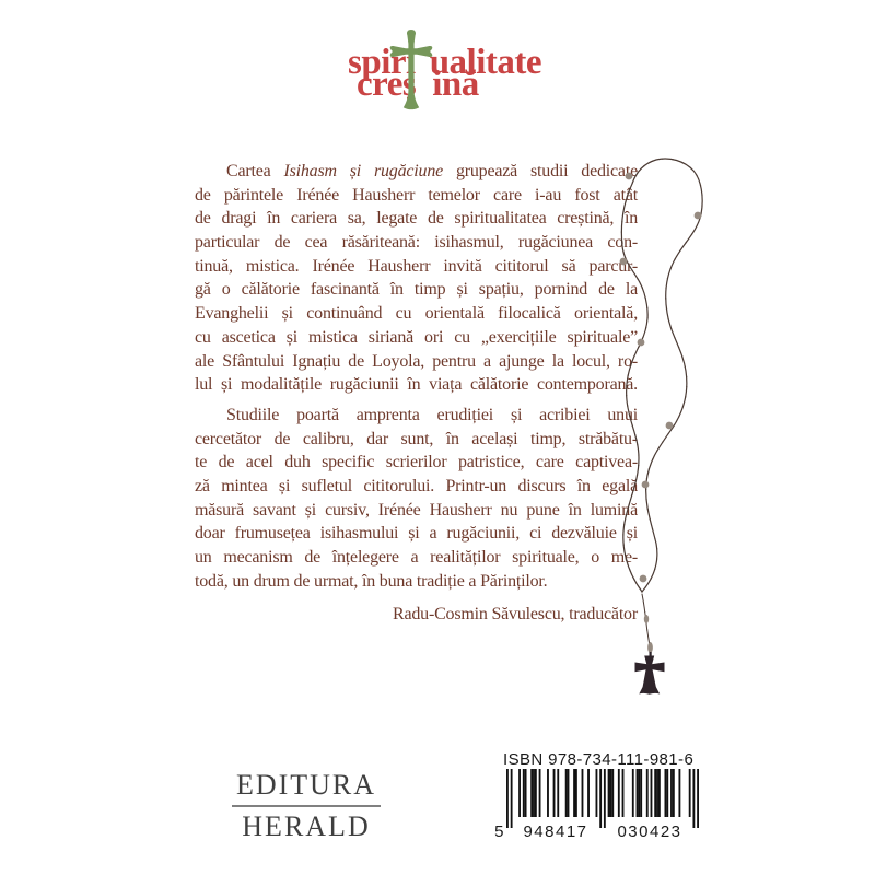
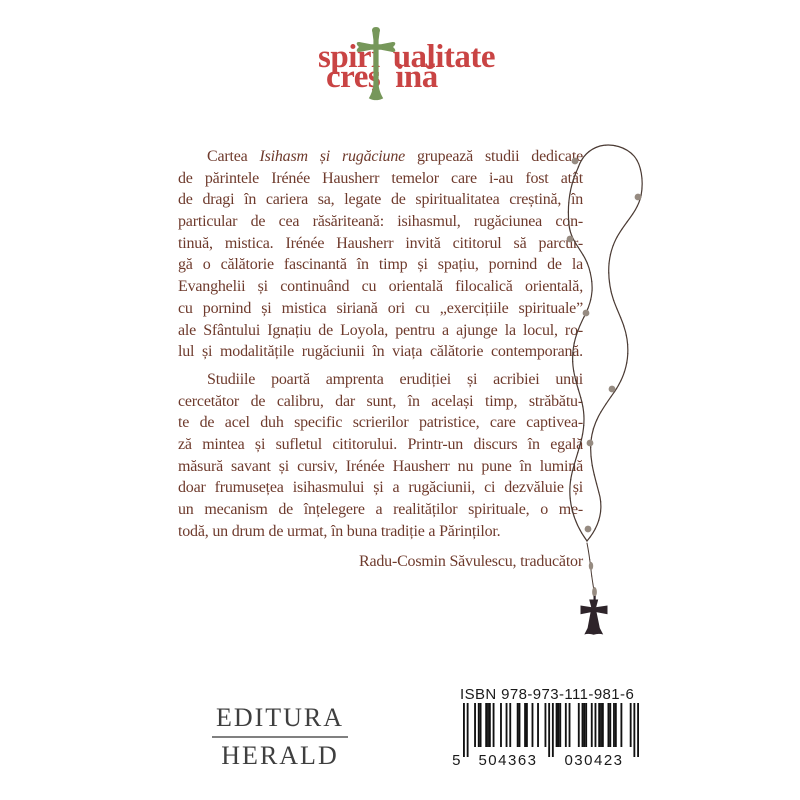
  spir ualitate
  cre ină
  Cartea Isihasm și rugăciune grupează studii dedicate
  de părintele Irénée Hausherr temelor care i-au fost atât
  de dragi în cariera sa, legate de spiritualitatea creștină, în
  particular de cea răsăriteană: isihasmul, rugăciunea con-
  tinuă, mistica. Irénée Hausherr invită cititorul să parcu-
  gă o călătorie fascinantă în timp și spațiu, pornind de la
  Evanghelii și continuând cu orientală filocalică orientală,
- cu ascetica și mistica siriană ori cu „exercițiile spirituale”
+ cu pornind și mistica siriană ori cu „exercițiile spirituale”
  ale Sfântului Ignațiu de Loyola, pentru a ajunge la locul, ro-
  lul și modalitățile rugăciunii în viața călătorie contemporană.
  Studiile poartă amprenta erudiției și acribiei unui
  cercetător de calibru, dar sunt, în același timp, străbătu-
  te de acel duh specific scrierilor patristice, care captivea-
  ză mintea și sufletul cititorului. Printr-un discurs în egală
  măsură savant și cursiv, Irénée Hausherr nu pune în lumină
  doar frumusețea isihasmului și a rugăciunii, ci dezvăluie și
  un mecanism de înțelegere a realităților spirituale, o me-
  todă, un drum de urmat, în buna tradiție a Părinților.
  Radu-Cosmin Săvulescu, traducător
  EDITURA
  HERALD
- ISBN 978-734-111-981-6
+ ISBN 978-973-111-981-6
  5
- 948417
+ 504363
  030423
